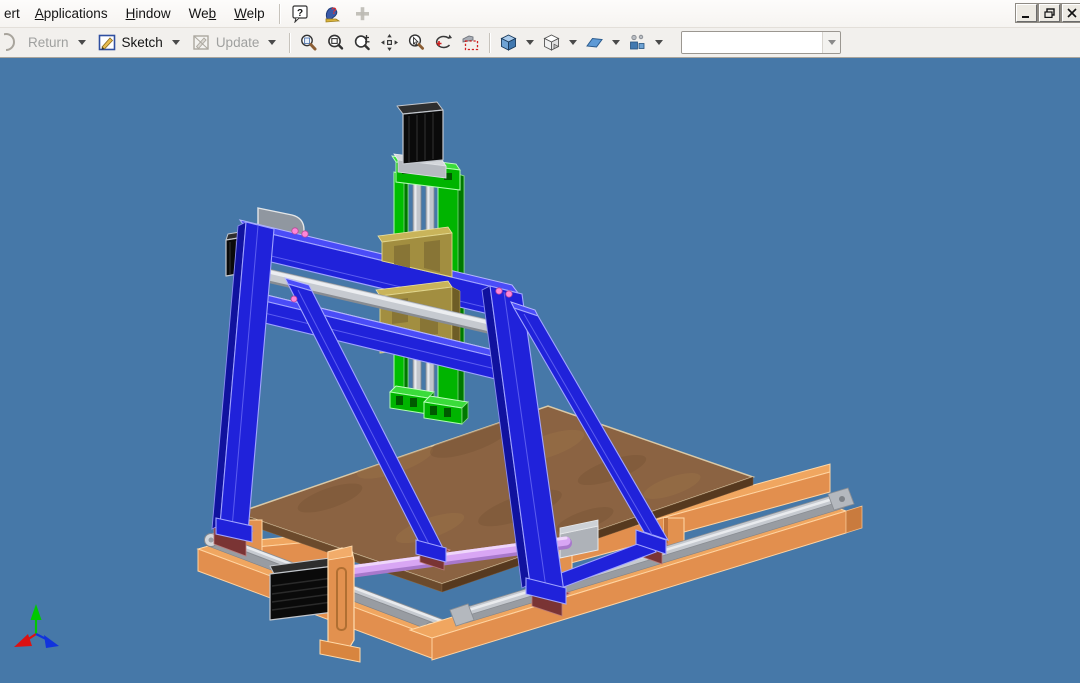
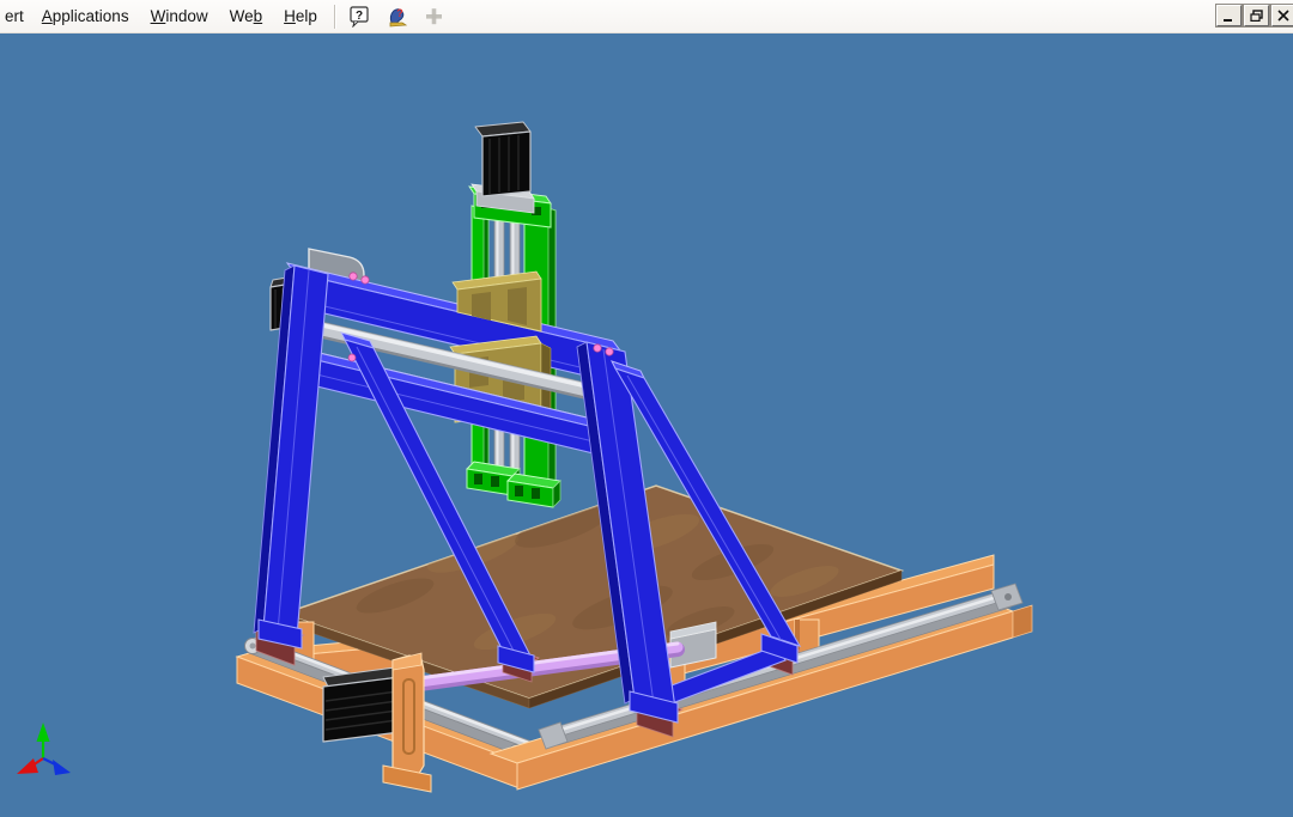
  ert
  Applications
- Hindow
+ Window
  Web
- Welp
+ Help
  ?
  ?
- Return
- Sketch
- Update
